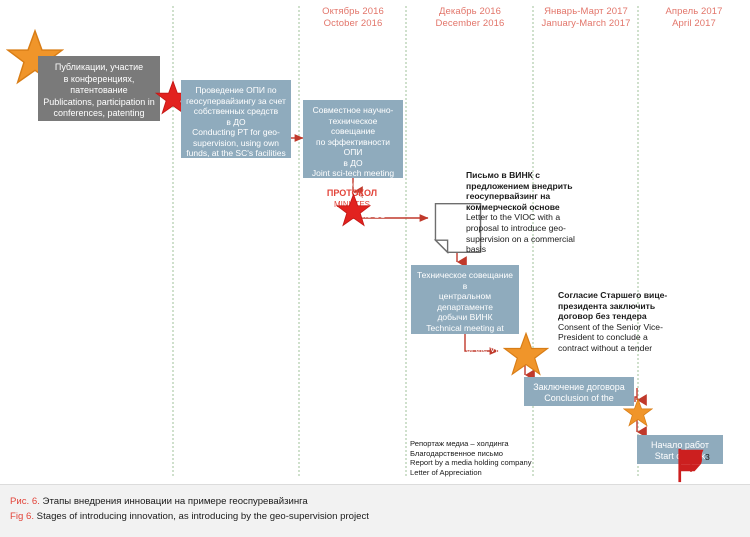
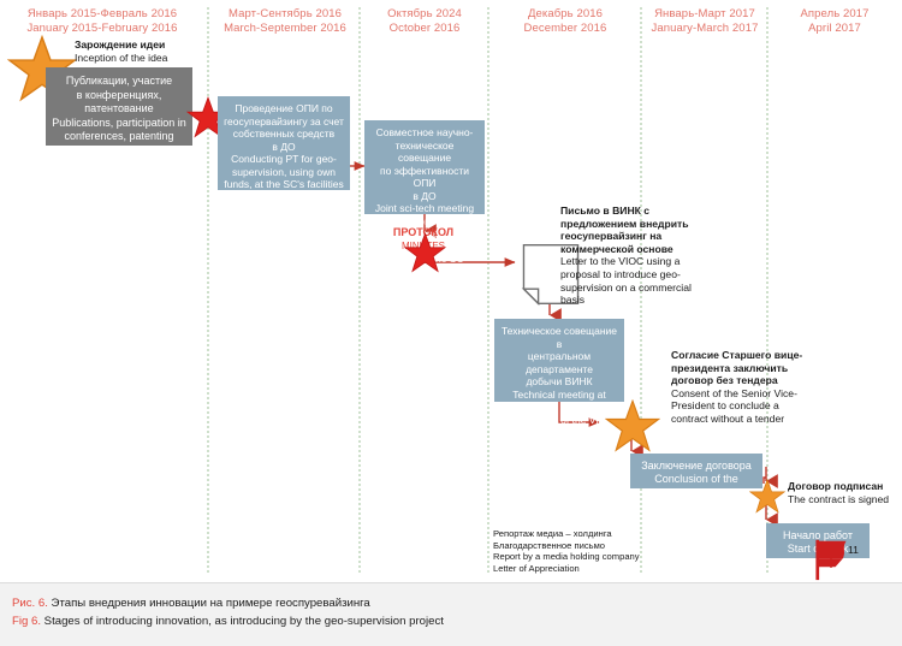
+ Январь 2015-Февраль 2016
+ January 2015-February 2016
+ Март-Сентябрь 2016
+ March-September 2016
- Октябрь 2016
+ Октябрь 2024
  October 2016
  Декабрь 2016
  December 2016
  Январь-Март 2017
  January-March 2017
  Апрель 2017
  April 2017
+ Зарождение идеи
+ Inception of the idea
  Публикации, участие
  в конференциях,
  патентование
  Publications, participation in
  conferences, patenting
  Проведение ОПИ по
  геосупервайзингу за счет
  собственных средств
  в ДО
  Conducting PT for geo-
  supervision, using own
  funds, at the SC's facilities
  Совместное научно-
  техническое совещание
  по эффективности ОПИ
  в ДО
  Joint sci-tech meeting on
  the effectiveness of the ,
  hostedhe SC
  ПРОТОКОЛ
  MINES
  Письмо в ВИНК с
  предложением внедрить
  геосупервайзинг на
  коммерческой основе
- Letter to the VIOC with a
+ Letter to the VIOC using a
  proposal to introduce geo-
  supervision on a commercial
  basis
  Техническое совещание в
  центральном департаменте
  добычи ВИНК
  Technical meeting at
  the Central Production
  Department of the VIO
  Согласие Старшего вице-
  президента заключить
  договор без тендера
  Consent of the Senior Vice-
  President to conclude a
  contract without a tender
  Заключение договора
  Conclusion of the contract
+ Договор подписан
+ The contract is signed
  Начало работ
- 3
+ 11
  Репортаж медиа – холдинга
  Благодарственное письмо
  Report by a media holding company
  Letter of Appreciation
  Рис. 6. Этапы внедрения инновации на примере геоспуревайзинга
  Fig 6. Stages of introducing innovation, as introducing by the geo-supervision project
